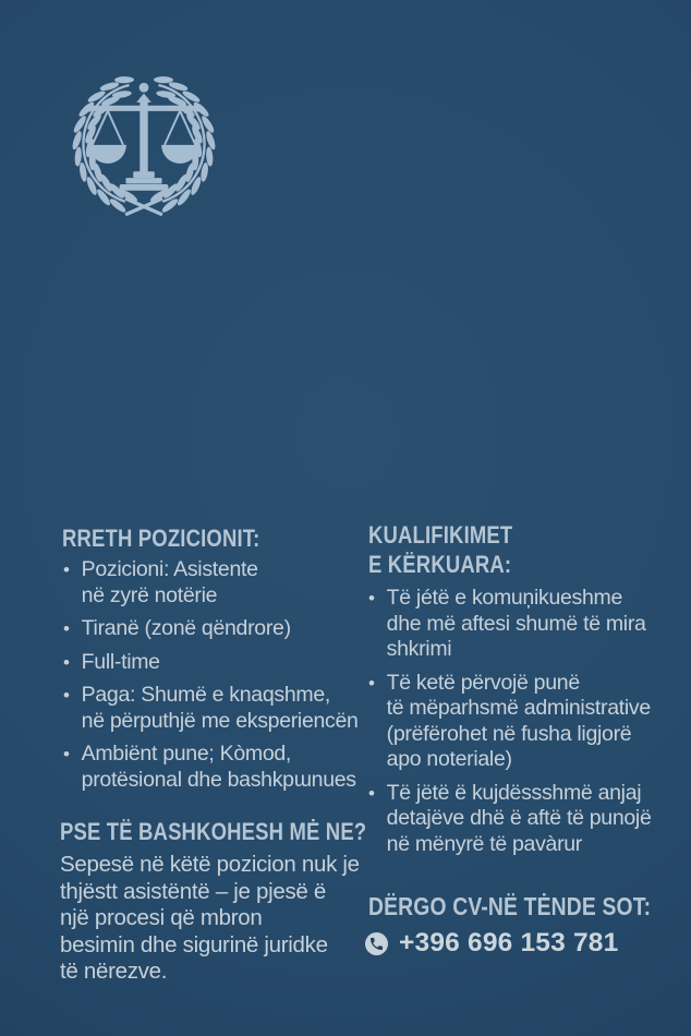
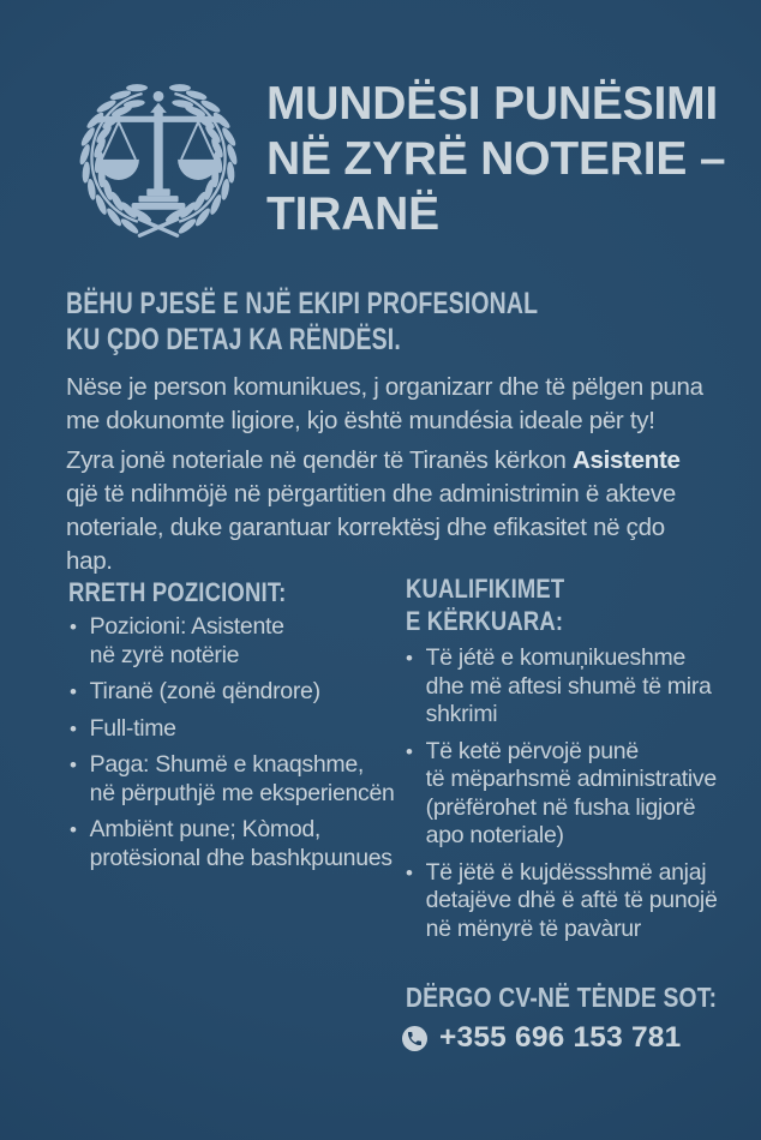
+ MUNDËSI PUNËSIMI
+ NË ZYRË NOTERIE –
+ TIRANË
+ BËHU PJESË E NJË EKIPI PROFESIONAL
+ KU ÇDO DETAJ KA RËNDËSI.
+ Nëse je person komunikues, j organizarr dhe të pëlgen puna
+ me dokunomte ligiore, kjo është mundésia ideale për ty!
+ Zyra jonë noteriale në qendër të Tiranës kërkon Asistente
+ qjë të ndihmöjë në përgartitien dhe administrimin ë akteve
+ noteriale, duke garantuar korrektësj dhe efikasitet në çdo
+ hap.
  RRETH POZICIONIT:
  •
  Pozicioni: Asistente
  në zyrë notërie
  •
  Tiranë (zonë qëndrore)
  •
  Full-time
  •
  Paga: Shumë e knaqshme,
  në përputhjë me eksperiencën
  •
  Ambiënt pune; Kòmod,
  protësional dhe bashkpɯnues
  KUALIFIKIMET
  E KËRKUARA:
  •
  Të jétë e komuņikueshme
  dhe më aftesi shumë të mira
  shkrimi
  •
  Të ketë përvojë punë
  të mëparhsmë administrative
  (prëfërohet në fusha ligjorë
  apo noteriale)
  •
  Të jëtë ë kujdëssshmë anjaj
  detajëve dhë ë aftë të punojë
  në mënyrë të pavàrur
- PSE TË BASHKOHESH MĖ NE?
- Sepesë në këtë pozicion nuk je
- thjëstt asistëntë – je pjesë ë
- një procesi që mbron
- besimin dhe sigurinë juridke
- të nërezve.
  DËRGO CV-NË TĖNDE SOT:
- +396 696 153 781
+ +355 696 153 781
